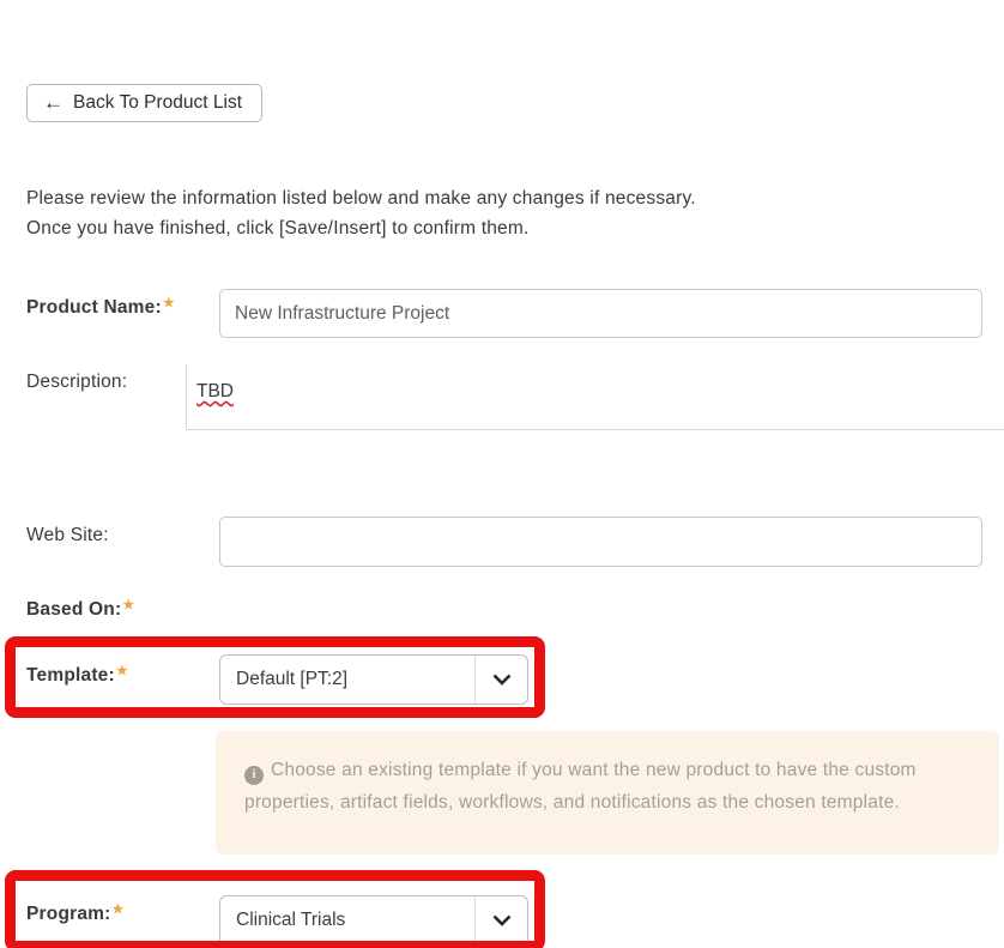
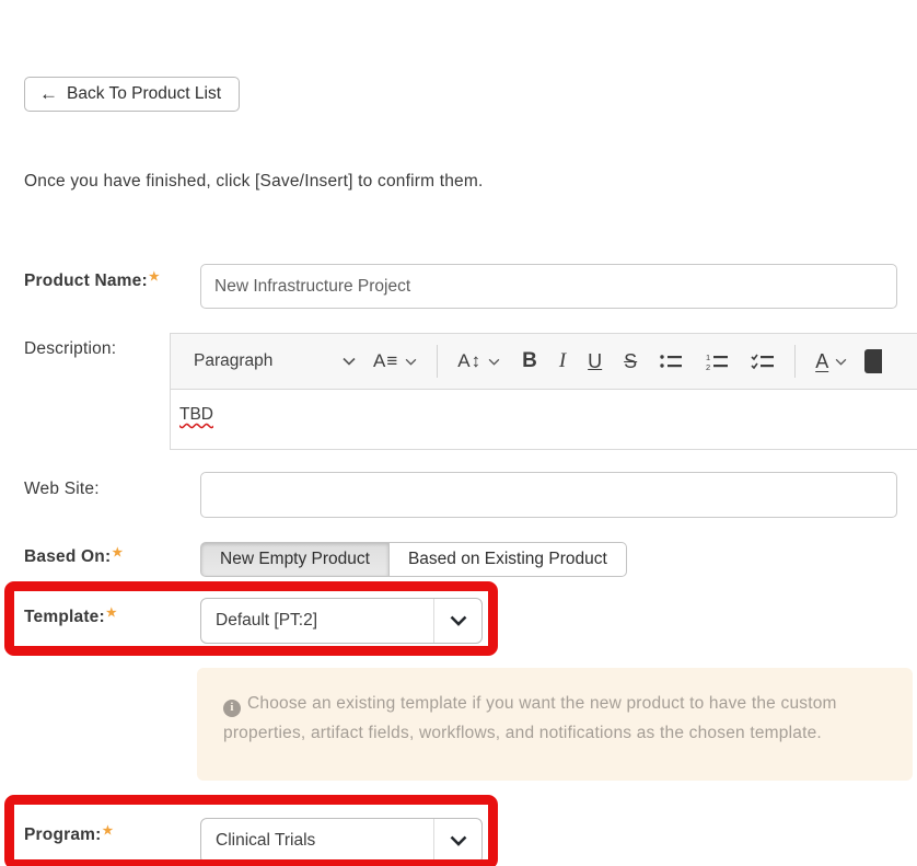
  ←
  Back To Product List
- Please review the information listed below and make any changes if necessary.
  Once you have finished, click [Save/Insert] to confirm them.
  Product Name:★
  New Infrastructure Project
  Description:
+ Paragraph
+ A≡
+ A↕
+ B
+ I
+ U
+ S
+ 1
+ 2
+ A
  TBD
  Web Site:
  Based On:★
+ New Empty Product
+ Based on Existing Product
  Template:★
  Default [PT:2]
  i Choose an existing template if you want the new product to have the custom properties, artifact fields, workflows, and notifications as the chosen template.
  Program:★
  Clinical Trials
